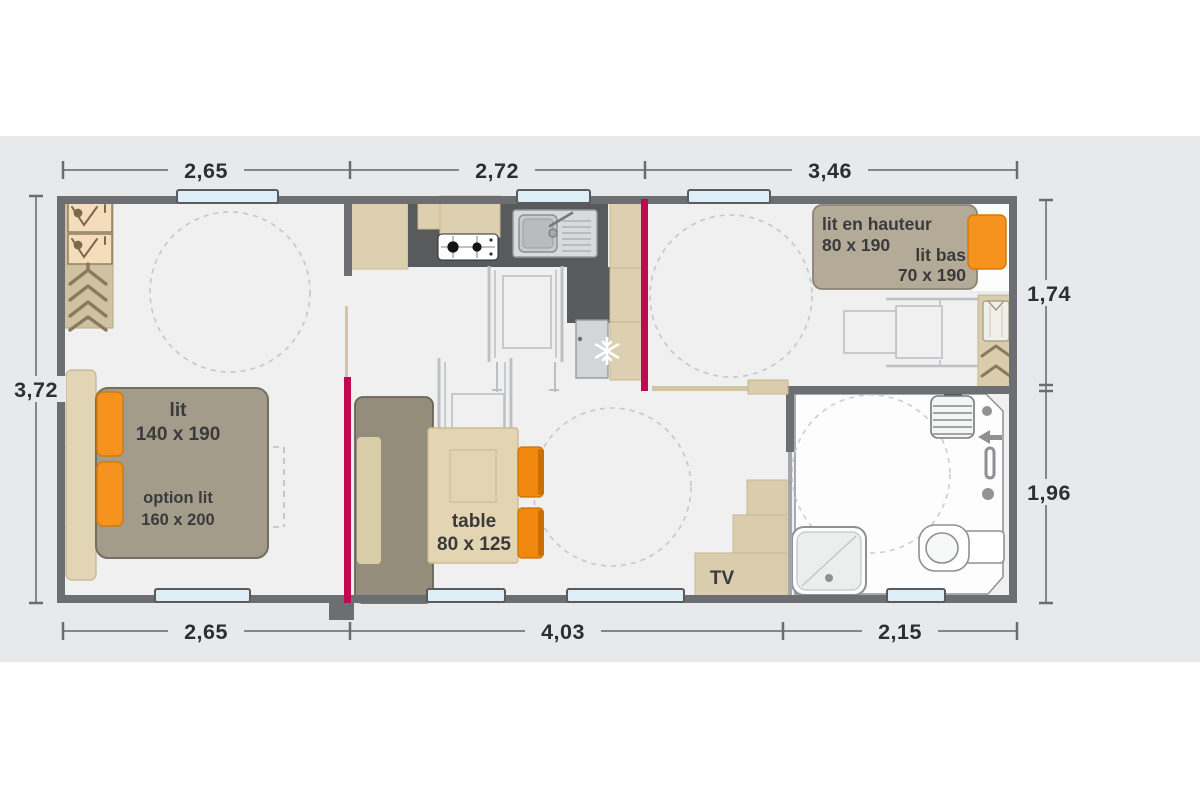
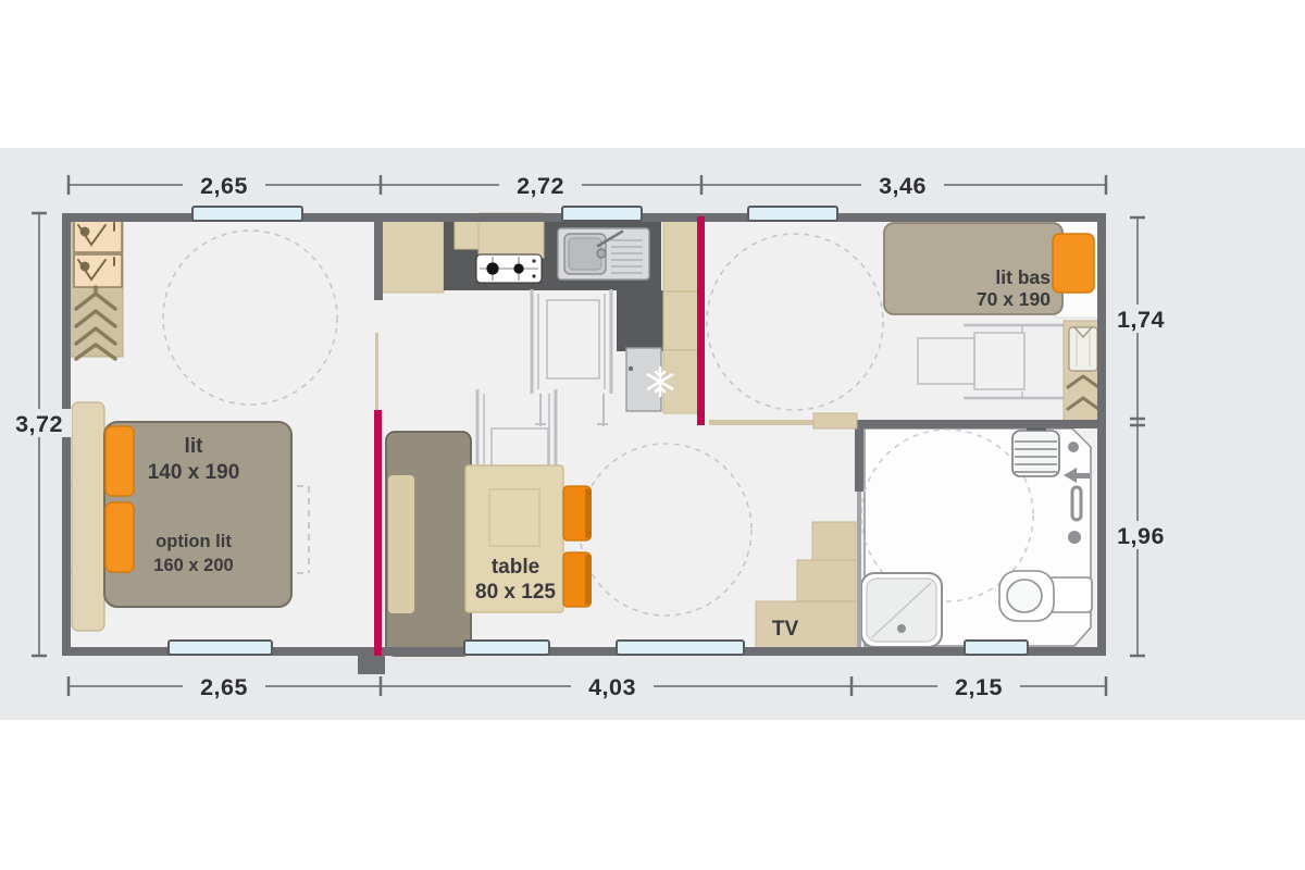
  2,65
  2,72
  3,46
  2,65
  4,03
  2,15
  3,72
  1,74
  1,96
  lit
  140 x 190
  option lit
  160 x 200
  table
  80 x 125
  TV
- lit en hauteur
- 80 x 190
  lit bas
  70 x 190
